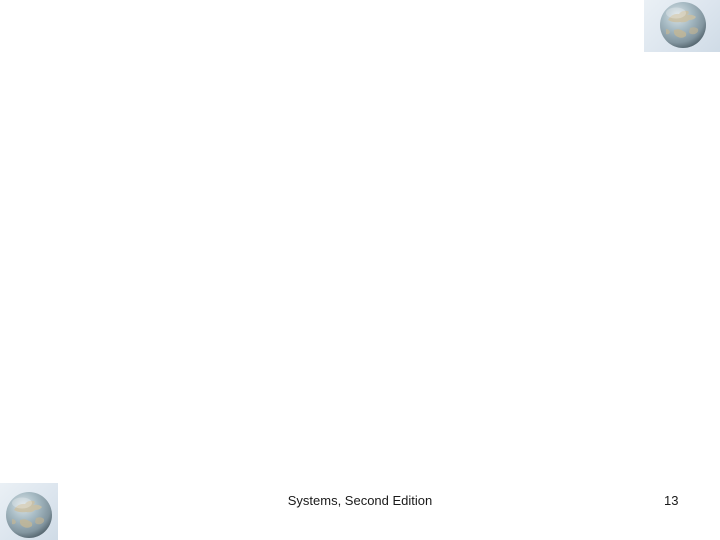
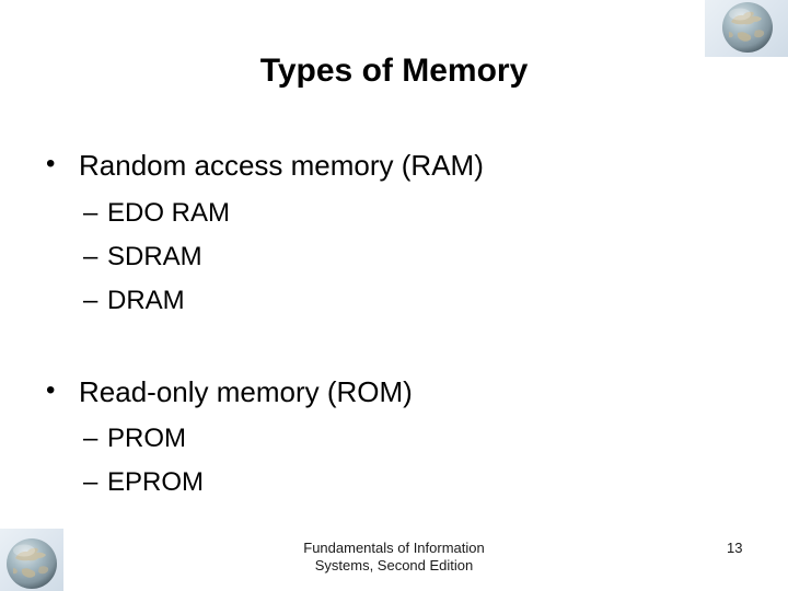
+ Types of Memory
+ • Random access memory (RAM)
+ – EDO RAM
+ – SDRAM
+ – DRAM
+ • Read-only memory (ROM)
+ – PROM
+ – EPROM
+ Fundamentals of Information
  Systems, Second Edition
  13
